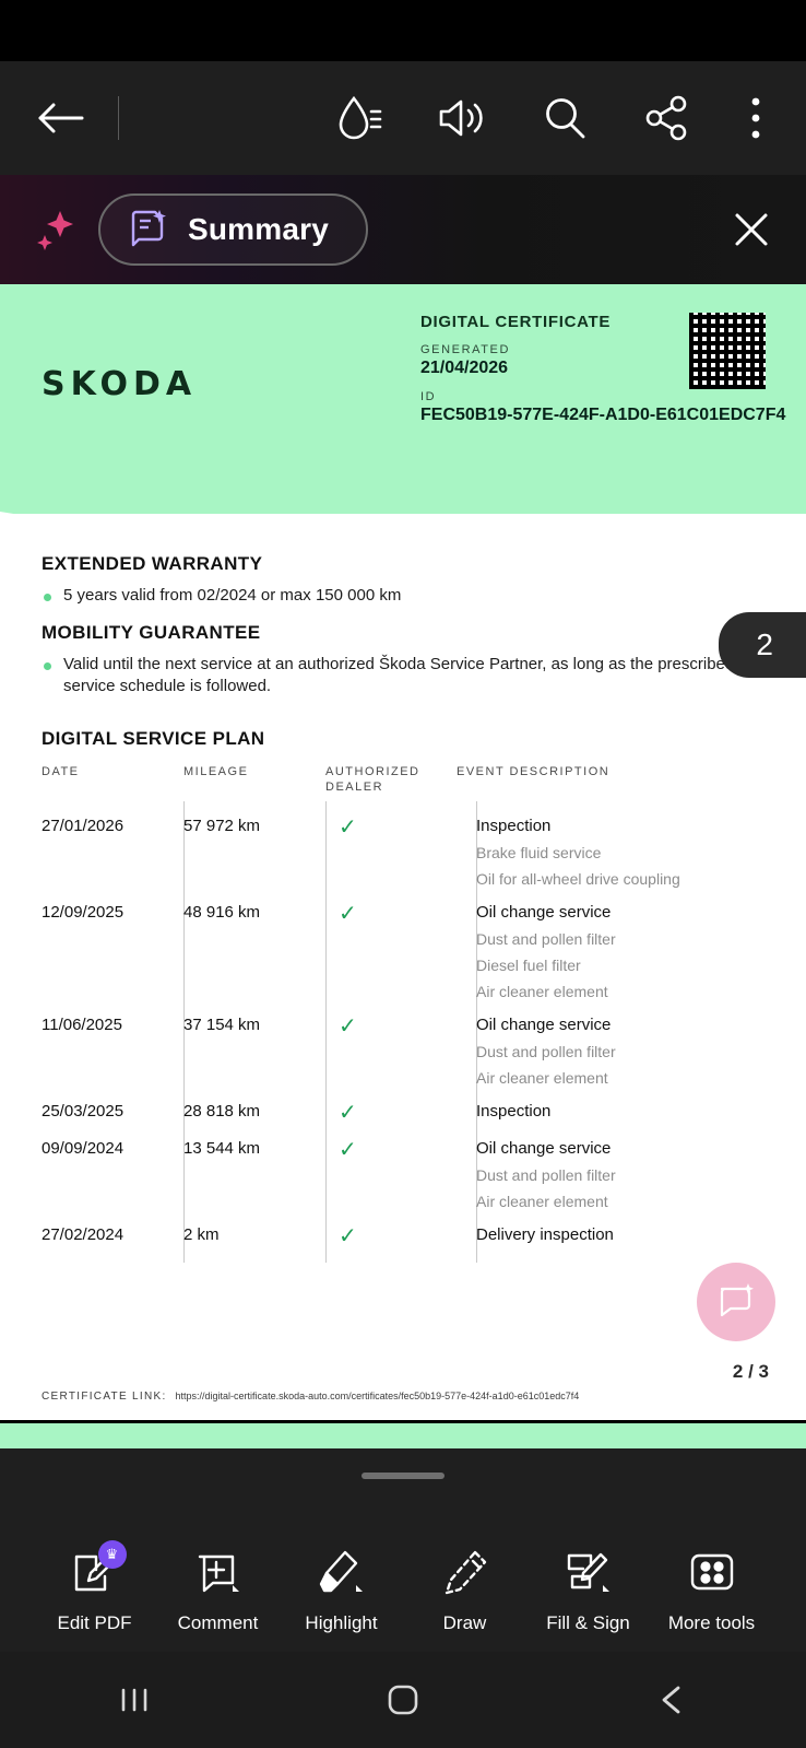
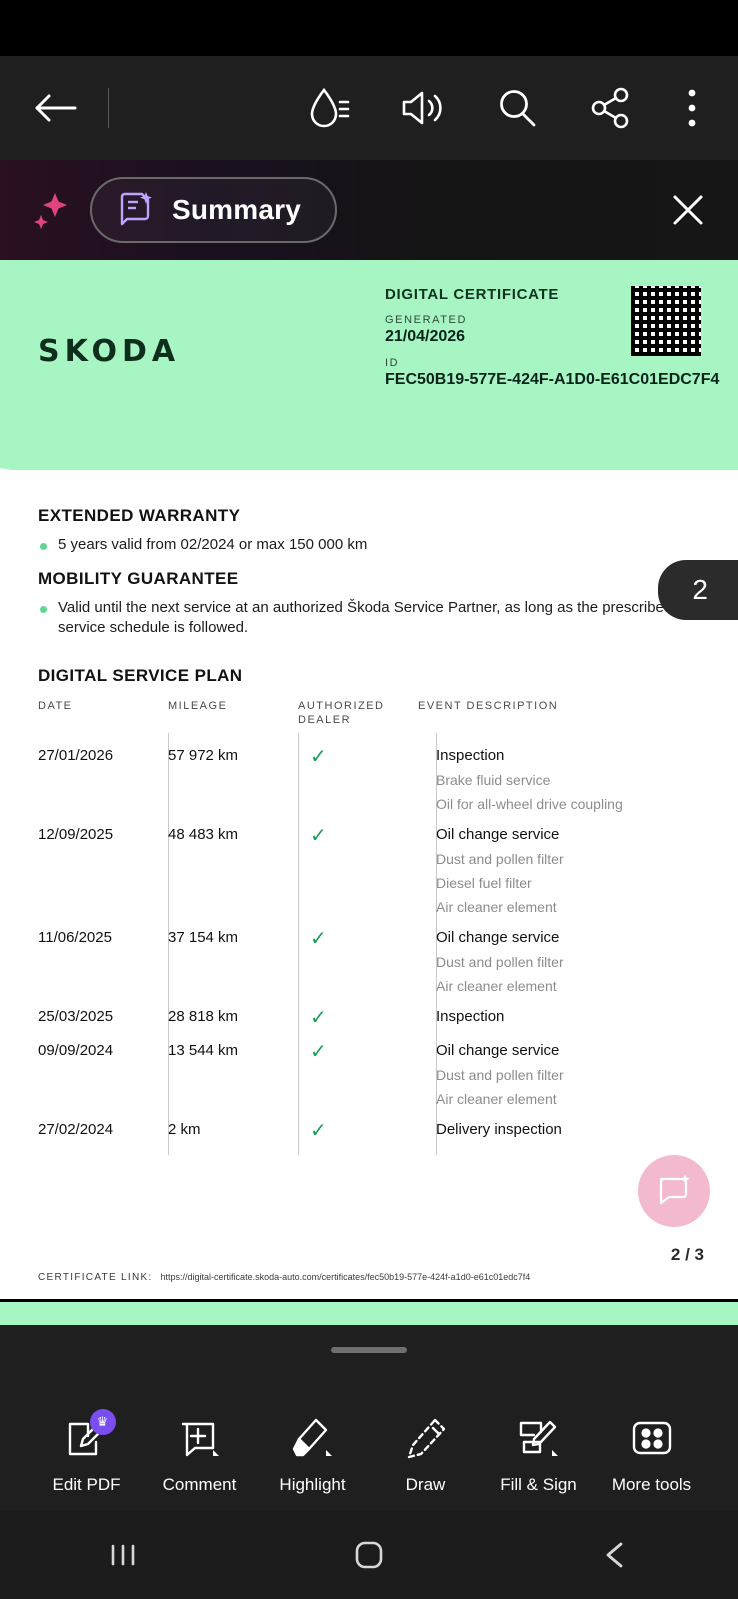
  Summary
  SKODA
  DIGITAL CERTIFICATE
  GENERATED
  21/04/2026
  ID
  FEC50B19-577E-424F-A1D0-E61C01EDC7F4
  EXTENDED WARRANTY
  5 years valid from 02/2024 or max 150 000 km
  MOBILITY GUARANTEE
  Valid until the next service at an authorized Škoda Service Partner, as long as the prescribe service schedule is followed.
  DIGITAL SERVICE PLAN
  DATE
  MILEAGE
  AUTHORIZED DEALER
  EVENT DESCRIPTION
  27/01/2026
  57 972 km
  ✓
  Inspection
  Brake fluid service
  Oil for all-wheel drive coupling
  12/09/2025
- 48 916 km
+ 48 483 km
  ✓
  Oil change service
  Dust and pollen filter
  Diesel fuel filter
  Air cleaner element
  11/06/2025
  37 154 km
  ✓
  Oil change service
  Dust and pollen filter
  Air cleaner element
  25/03/2025
  28 818 km
  ✓
  Inspection
  09/09/2024
  13 544 km
  ✓
  Oil change service
  Dust and pollen filter
  Air cleaner element
  27/02/2024
  2 km
  ✓
  Delivery inspection
  CERTIFICATE LINK: https://digital-certificate.skoda-auto.com/certificates/fec50b19-577e-424f-a1d0-e61c01edc7f4
  2
  2 / 3
  ♛
  Edit PDF
  Comment
  Highlight
  Draw
  Fill & Sign
  More tools
